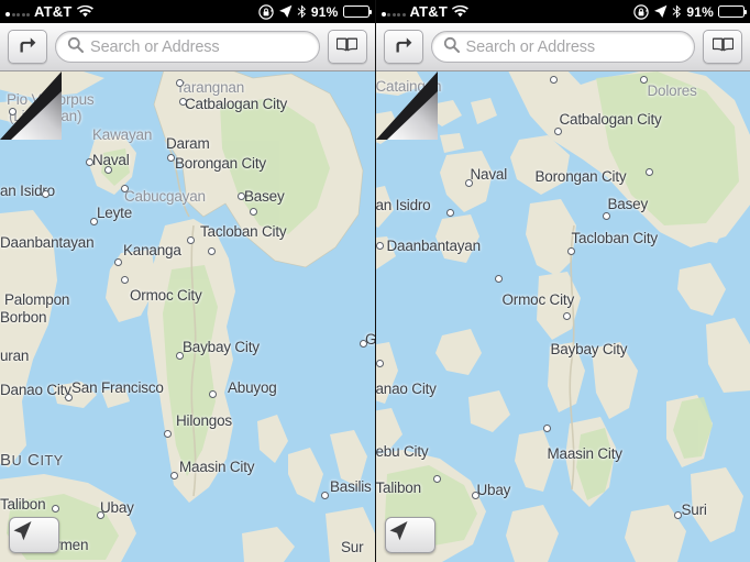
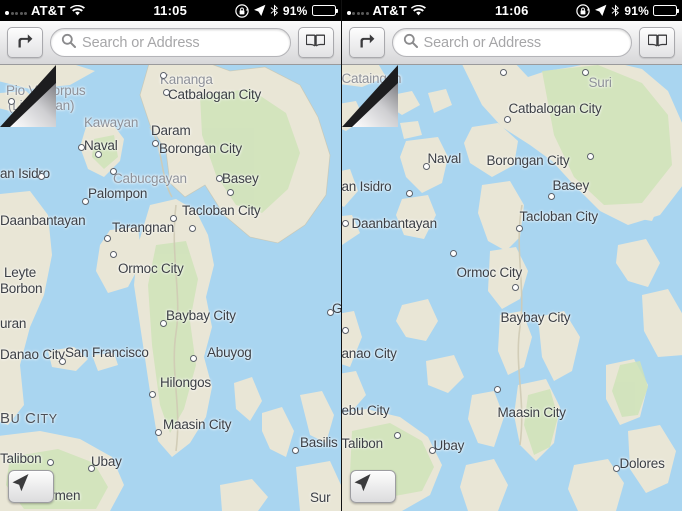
  AT&T
+ 11:05
  91%
  Search or Address
  Pio Vorpus
- Tarangnan
+ Kananga
  Catbalogan City
  Kawayan
  Daram
  Naval
  Borongan City
  an Isido
  Cabucgayan
  Basey
- Leyte
+ Palompon
  Tacloban City
  Daanbantayan
- Kananga
+ Tarangnan
- Palompon
+ Leyte
  Ormoc City
  Borbon
  uran
  Baybay City
  G
  Danao City
  San Francisco
  Abuyog
  Hilongos
  Maasin City
  BU CITY
  Basilis
  Talibon
  Ubay
  Sur
  AT&T
+ 11:06
  91%
  Search or Address
  Cataingn
- Dolores
+ Suri
  Catbalogan City
  Naval
  Borongan City
  an Isidro
  Basey
  Tacloban City
  Daanbantayan
  Ormoc City
  Baybay City
  anao City
  ebu City
  Maasin City
  Talibon
  Ubay
- Suri
+ Dolores
